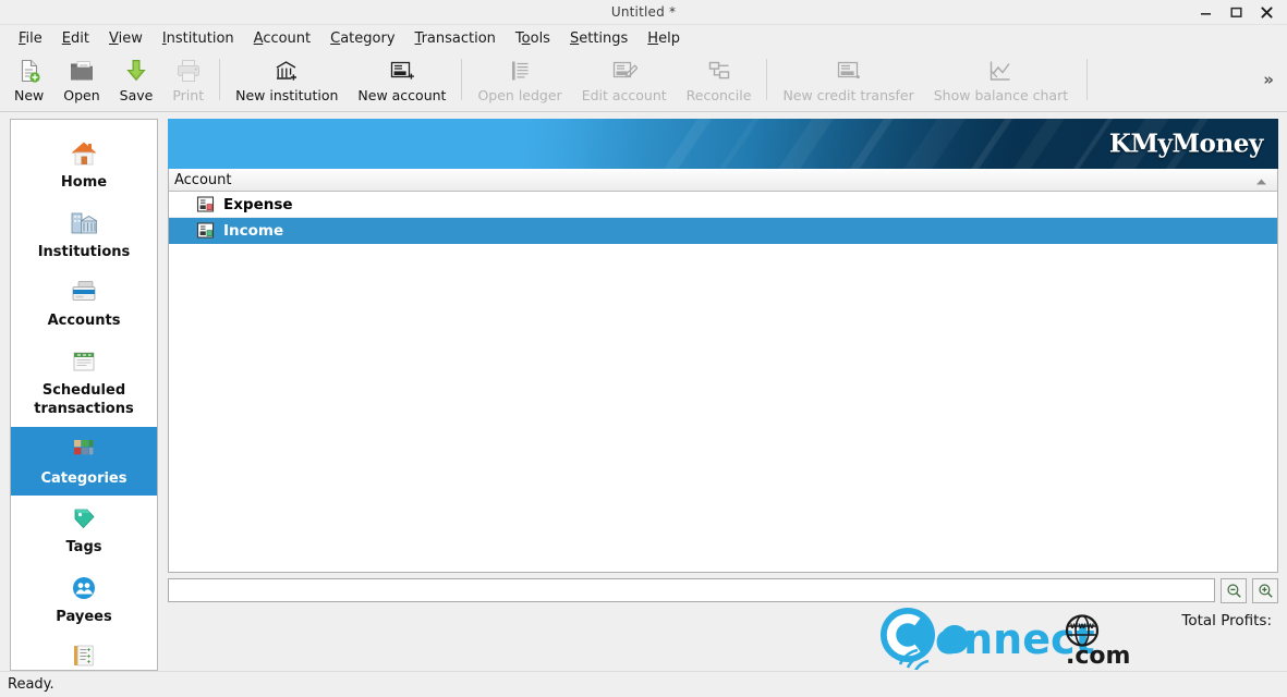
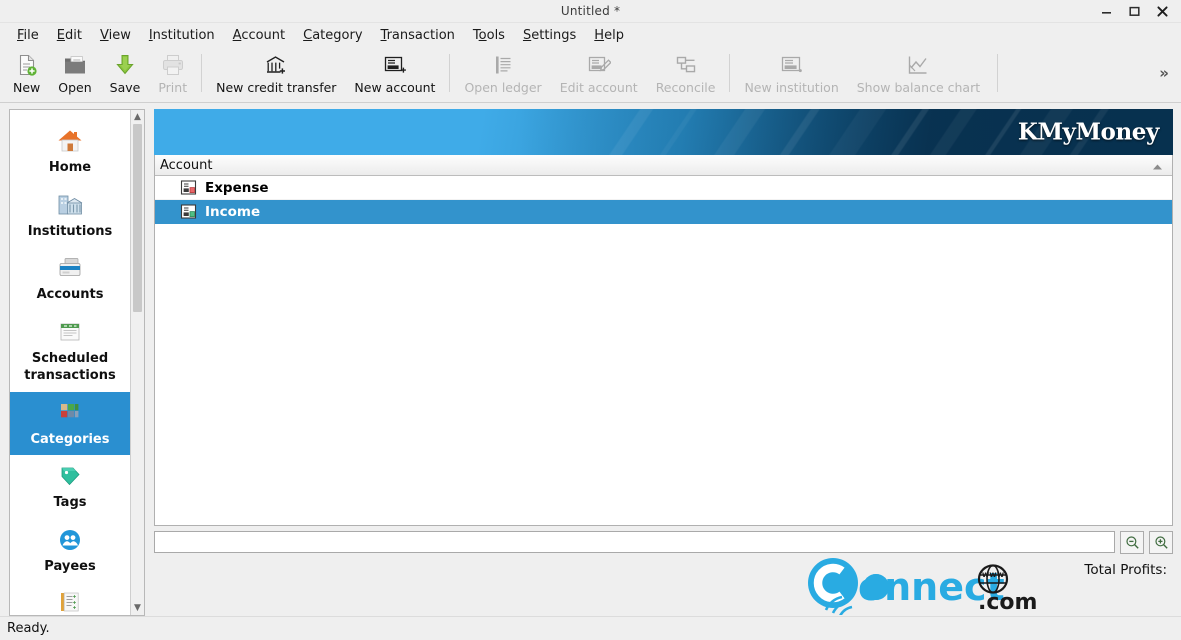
  Untitled *
  File
  Edit
  View
  Institution
  Account
  Category
  Transaction
  Tools
  Settings
  Help
  New
  Open
  Save
  Print
- New institution
+ New credit transfer
  New account
  Open ledger
  Edit account
  Reconcile
- New credit transfer
+ New institution
  Show balance chart
  »
  Home
  Institutions
  Accounts
  Scheduled transactions
  Categories
  Tags
  Payees
+ ▲
+ ▼
  KMyMoney
  Account
  Expense
  Income
  Total Profits:
  onnect
  www
  .com
  Ready.
